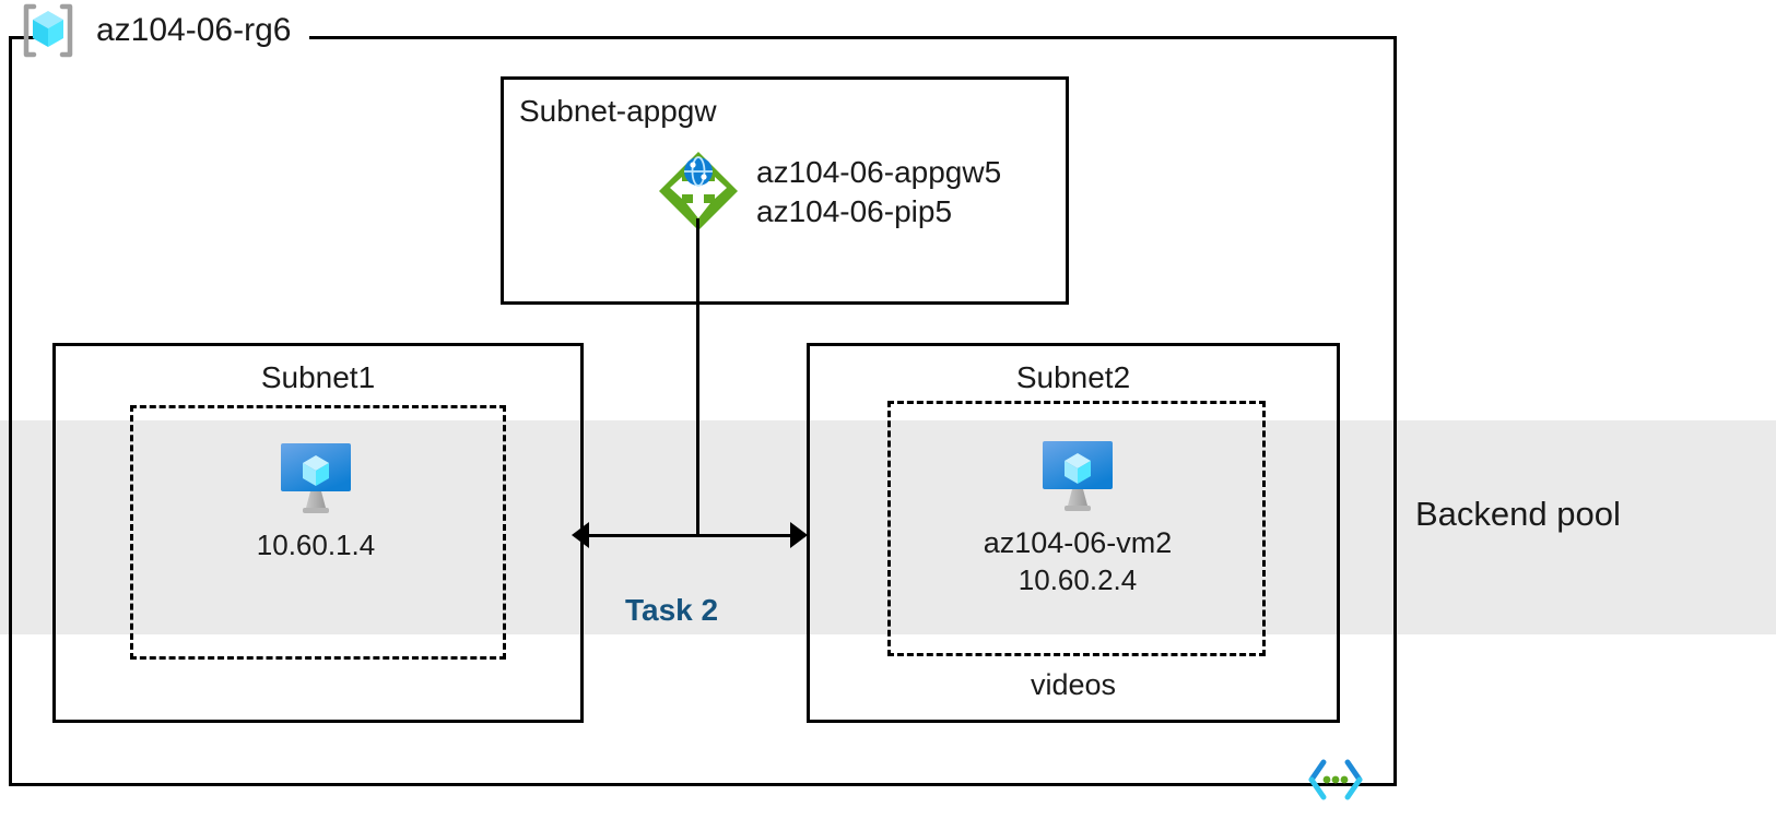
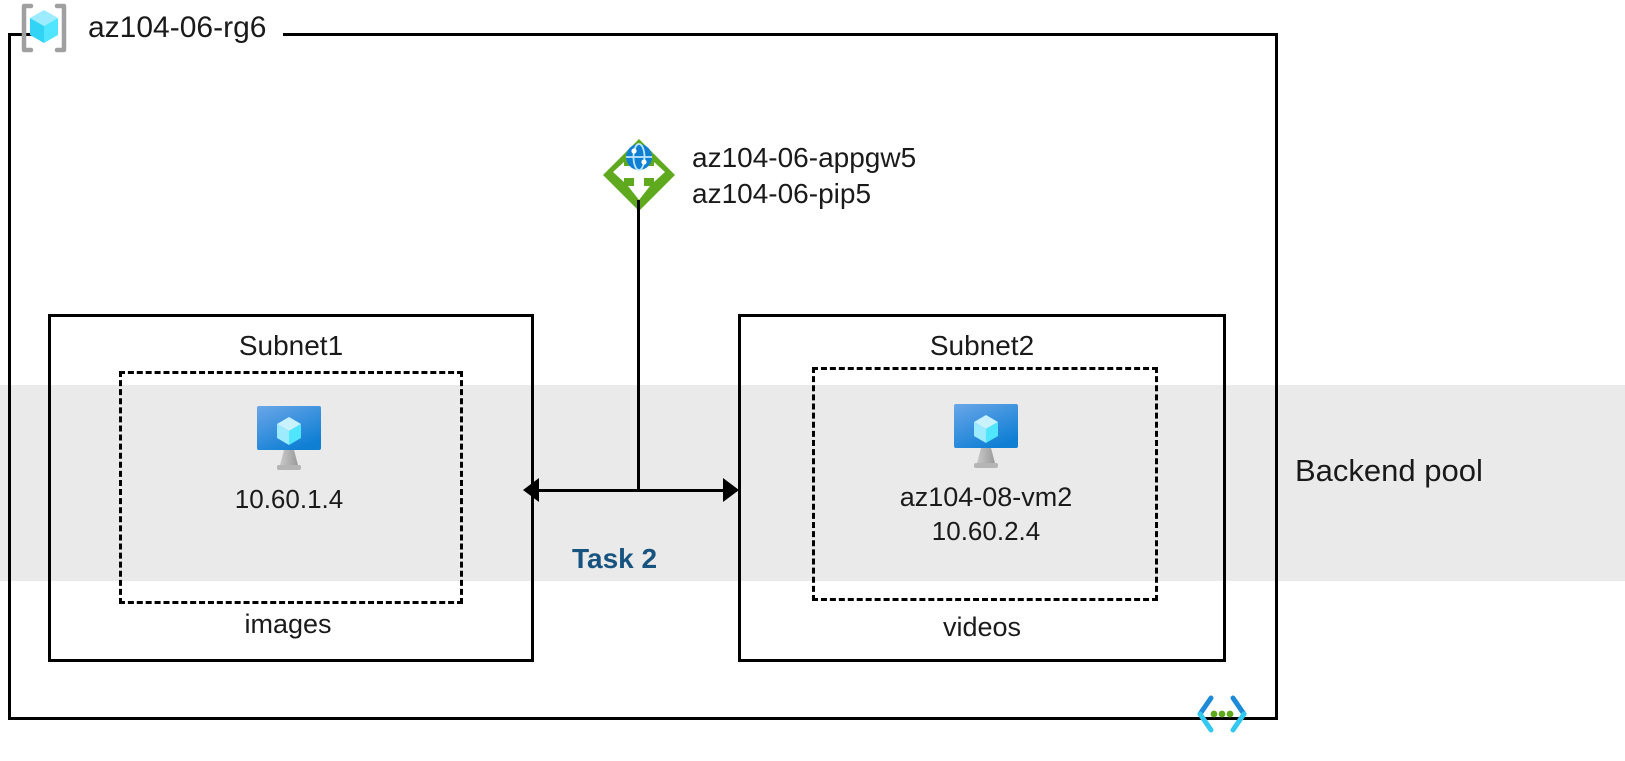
  Backend pool
  az104-06-rg6
- Subnet-appgw
  az104-06-appgw5
  az104-06-pip5
  Task 2
  Subnet1
  10.60.1.4
+ images
  Subnet2
- az104-06-vm2
+ az104-08-vm2
  10.60.2.4
  videos
